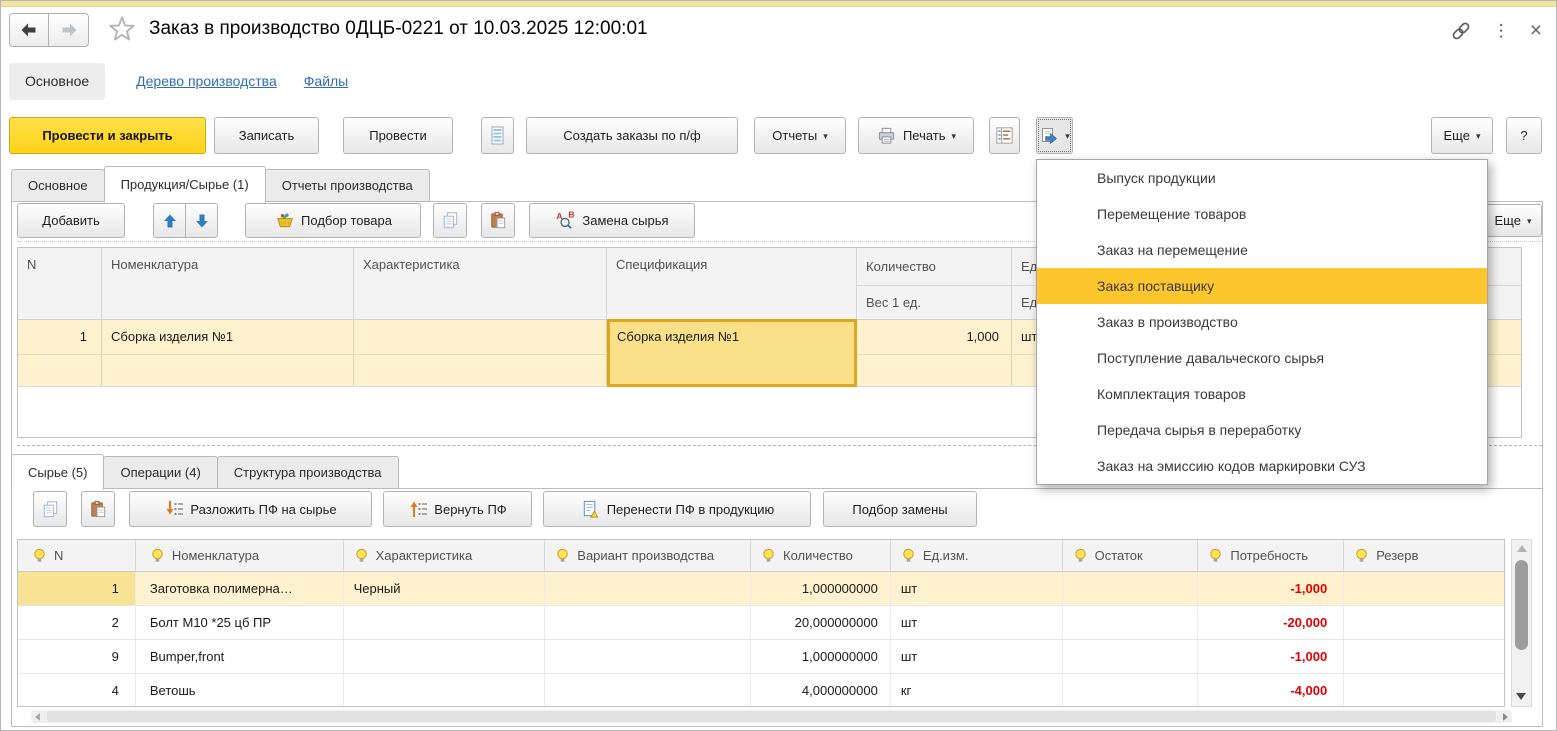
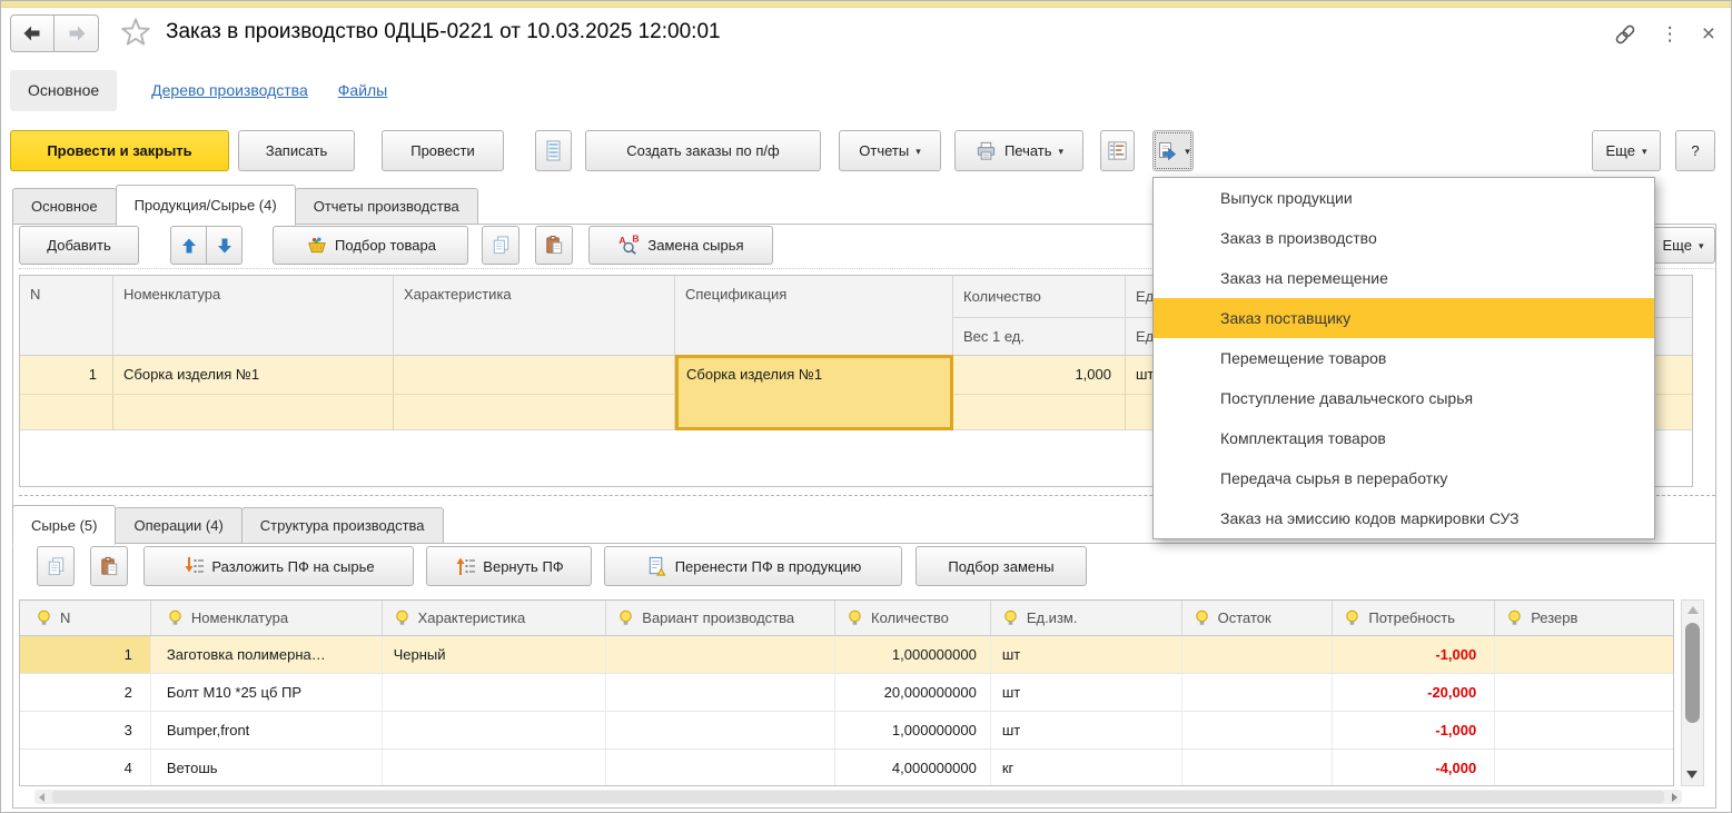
  Заказ в производство 0ДЦБ-0221 от 10.03.2025 12:00:01
  ⋮
  ×
  Основное
  Дерево производства
  Файлы
  Провести и закрыть
  Записать
  Провести
  Создать заказы по п/ф
  Отчеты
  Печать
  Еще
  ?
  Основное
- Продукция/Сырье (1)
+ Продукция/Сырье (4)
  Отчеты производства
  Добавить
  Подбор товара
  A
  B
  Замена сырья
  Еще
  N
  Номенклатура
  Характеристика
  Спецификация
  Количество
  Вес 1 ед.
  1
  Сборка изделия №1
  1,000
  шт
  Сборка изделия №1
  Сырье (5)
  Операции (4)
  Структура производства
  Разложить ПФ на сырье
  Вернуть ПФ
  Перенести ПФ в продукцию
  Подбор замены
  N
  Номенклатура
  Характеристика
  Вариант производства
  Количество
  Ед.изм.
  Остаток
  Потребность
  Резерв
  1
  Заготовка полимерна…
  Черный
  1,000000000
  шт
  -1,000
  2
  Болт М10 *25 цб ПР
  20,000000000
  шт
  -20,000
- 9
+ 3
  Bumper,front
  1,000000000
  шт
  -1,000
  4
  Ветошь
  4,000000000
  кг
  -4,000
  Выпуск продукции
- Перемещение товаров
+ Заказ в производство
  Заказ на перемещение
  Заказ поставщику
- Заказ в производство
+ Перемещение товаров
  Поступление давальческого сырья
  Комплектация товаров
  Передача сырья в переработку
  Заказ на эмиссию кодов маркировки СУЗ
